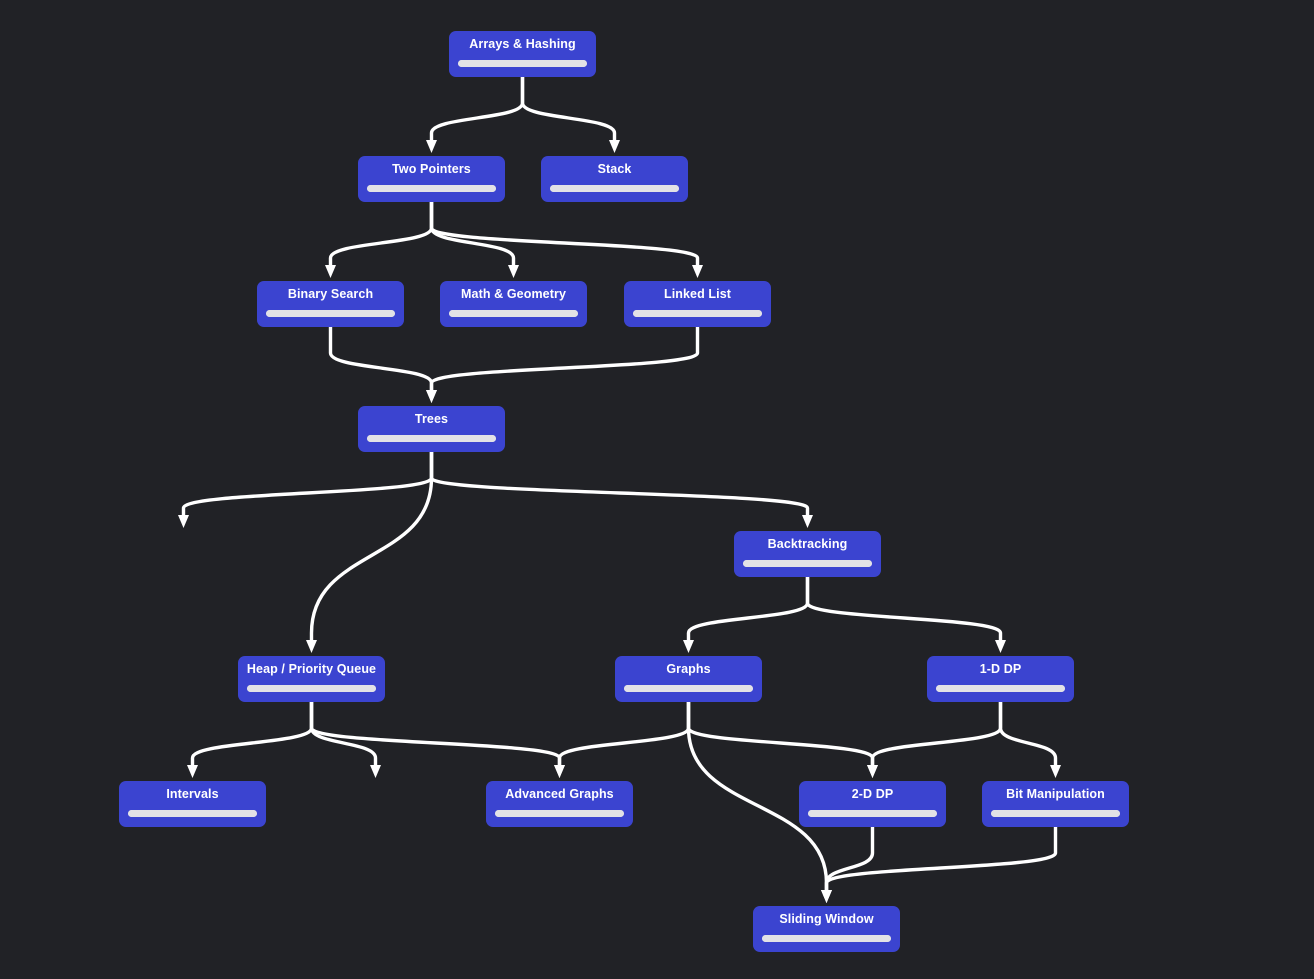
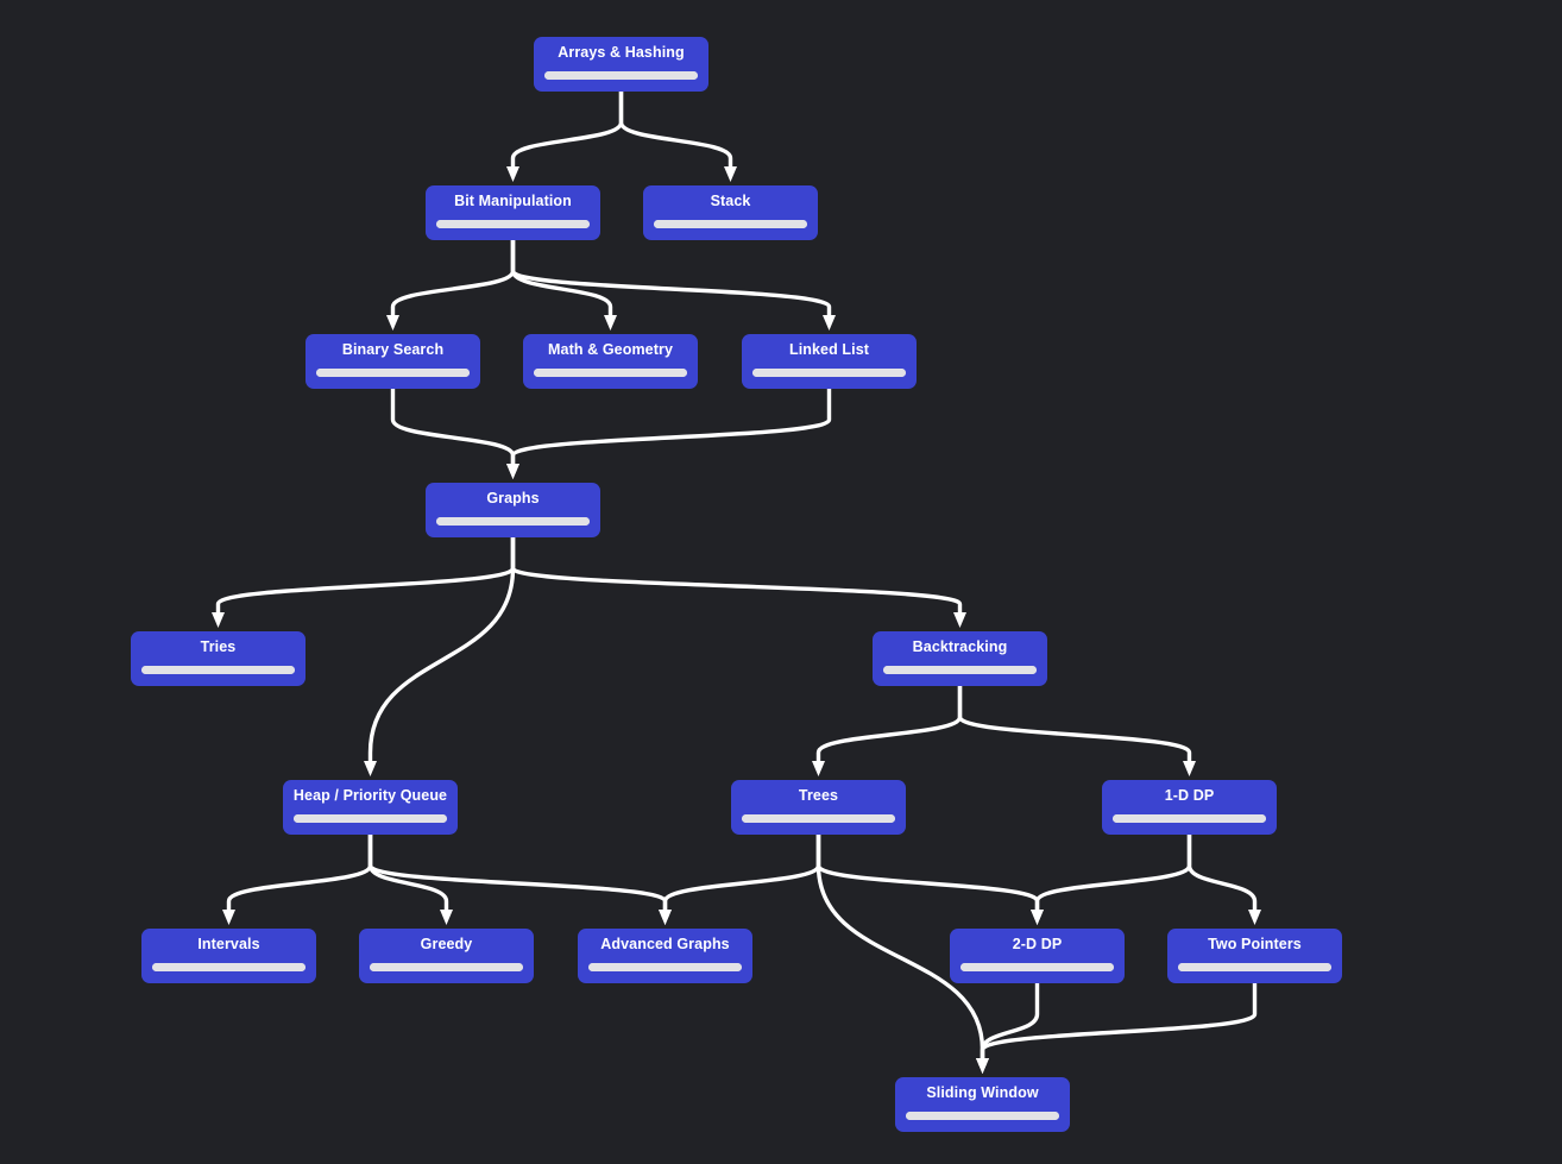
  Arrays & Hashing
- Two Pointers
+ Bit Manipulation
  Stack
  Binary Search
  Math & Geometry
  Linked List
- Trees
+ Graphs
+ Tries
  Backtracking
  Heap / Priority Queue
- Graphs
+ Trees
  1-D DP
  Intervals
+ Greedy
  Advanced Graphs
  2-D DP
- Bit Manipulation
+ Two Pointers
  Sliding Window
